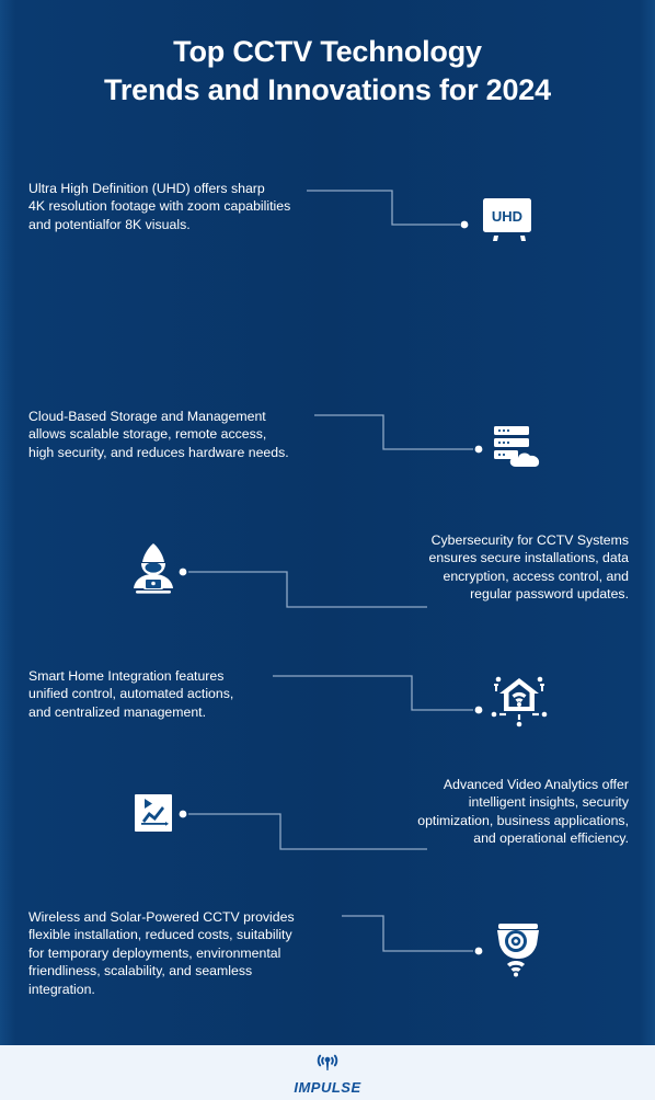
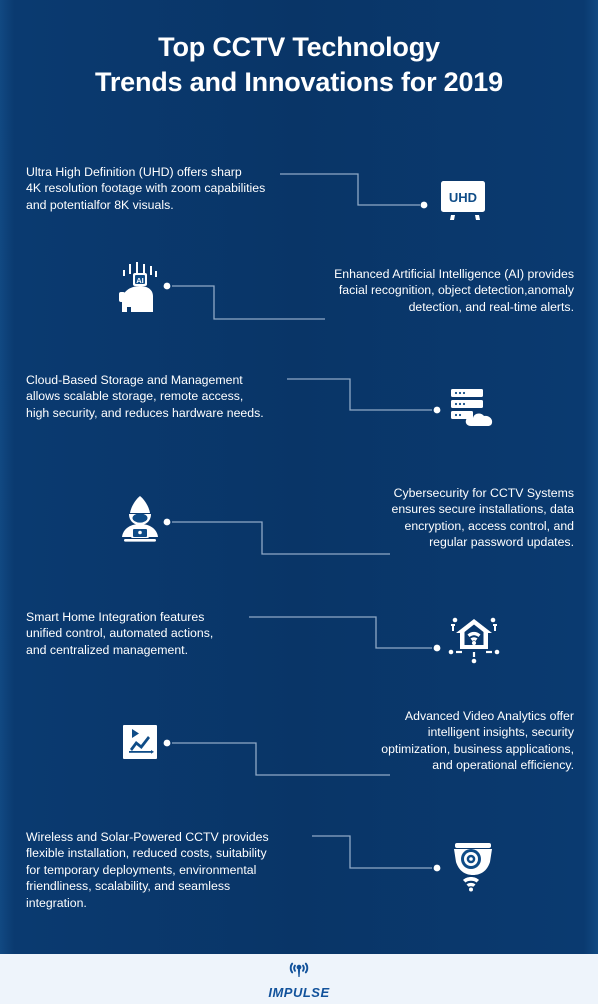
  Top CCTV Technology
- Trends and Innovations for 2024
+ Trends and Innovations for 2019
  Ultra High Definition (UHD) offers sharp
  4K resolution footage with zoom capabilities
  and potentialfor 8K visuals.
  UHD
+ Enhanced Artificial Intelligence (AI) provides
+ facial recognition, object detection,anomaly
+ detection, and real-time alerts.
+ AI
  Cloud-Based Storage and Management
  allows scalable storage, remote access,
  high security, and reduces hardware needs.
  Cybersecurity for CCTV Systems
  ensures secure installations, data
  encryption, access control, and
  regular password updates.
  Smart Home Integration features
  unified control, automated actions,
  and centralized management.
  Advanced Video Analytics offer
  intelligent insights, security
  optimization, business applications,
  and operational efficiency.
  Wireless and Solar-Powered CCTV provides
  flexible installation, reduced costs, suitability
  for temporary deployments, environmental
  friendliness, scalability, and seamless
  integration.
  IMPULSE
